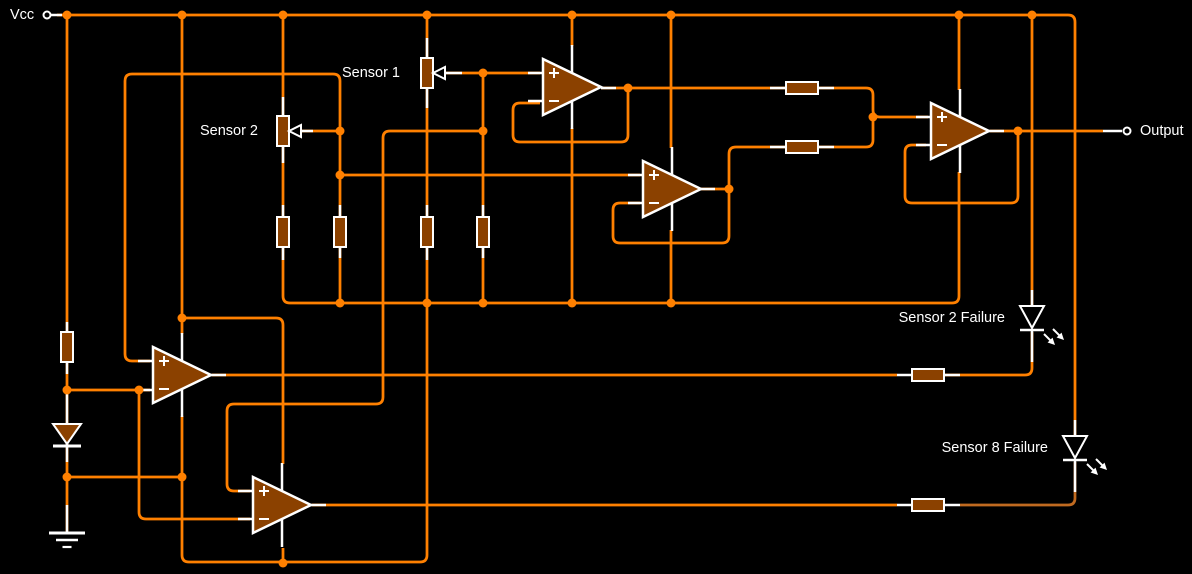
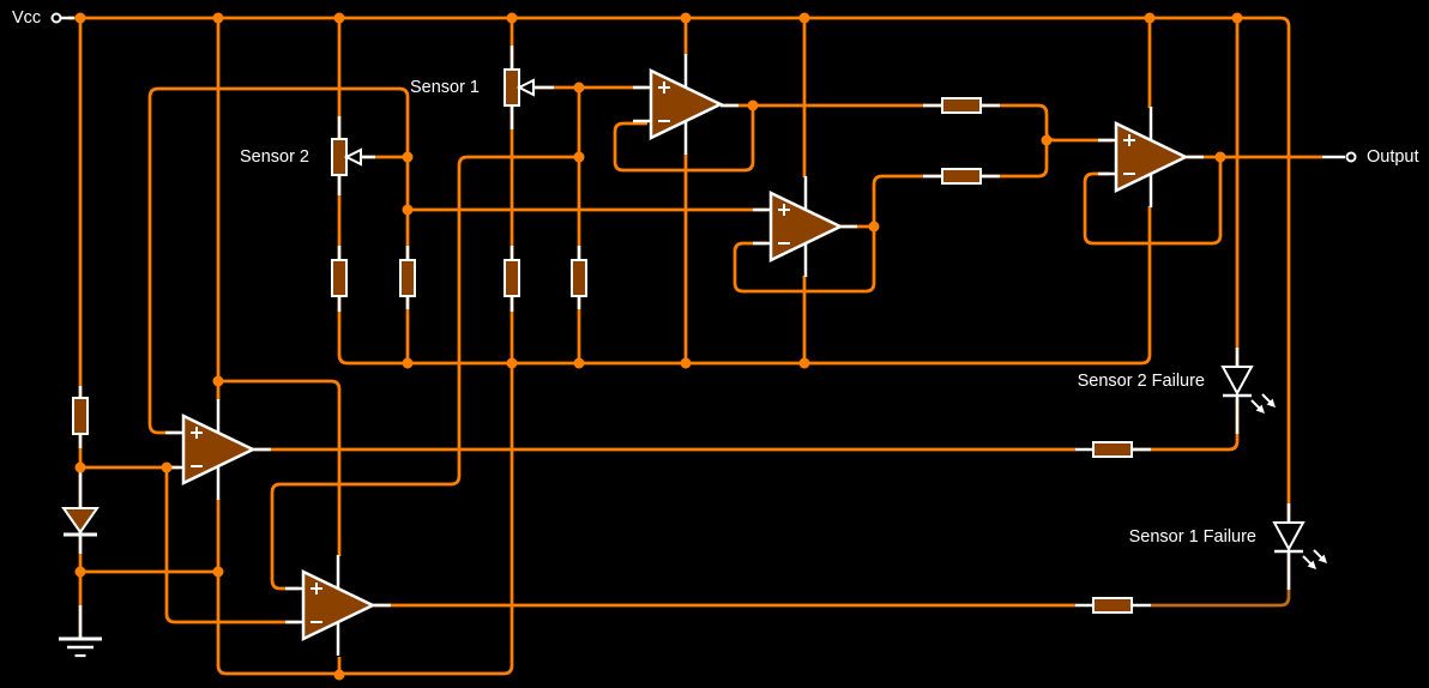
  Vcc
  Sensor 1
  Sensor 2
  Output
  Sensor 2 Failure
- Sensor 8 Failure
+ Sensor 1 Failure
